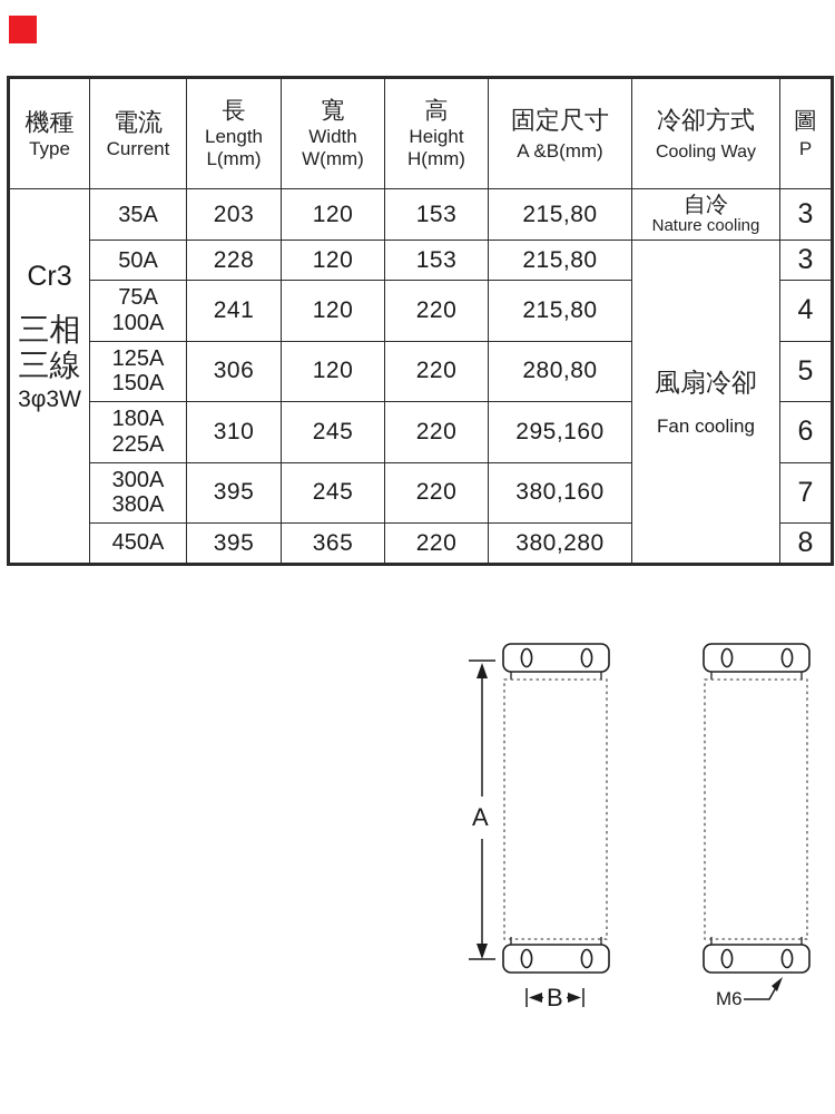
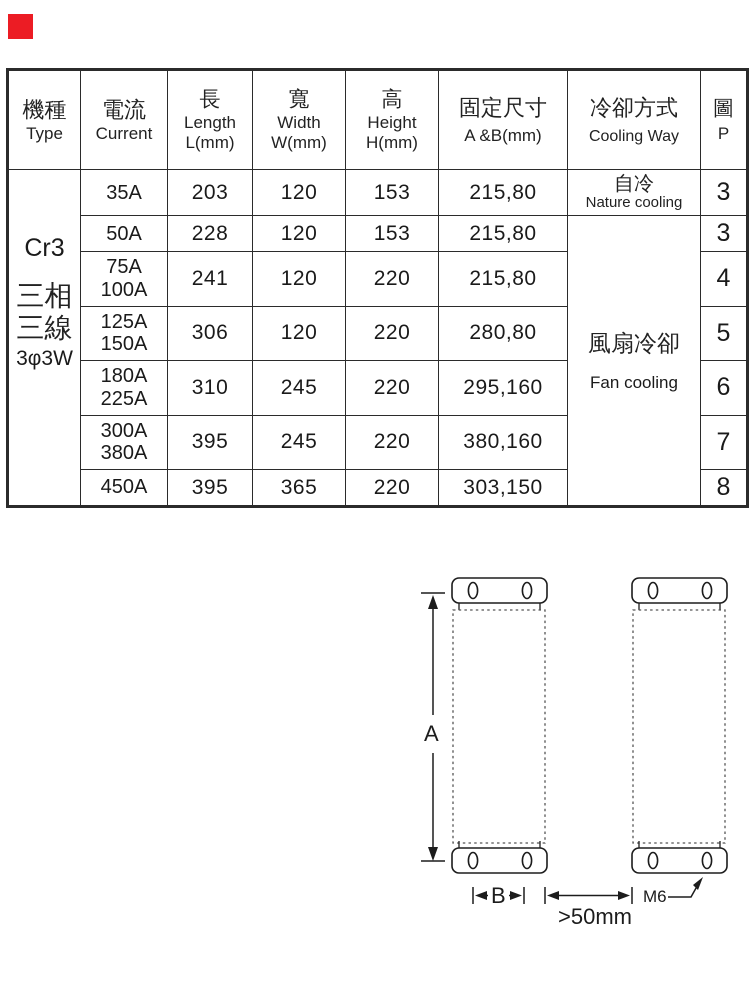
  機種 Type	電流 Current	長 Length L(mm)	寬 Width W(mm)	高 Height H(mm)	固定尺寸 A &B(mm)	冷卻方式 Cooling Way	圖 P
  Cr3 三相 三線 3φ3W	35A	203	120	153	215,80	自冷 Nature cooling	3
  50A	228	120	153	215,80	風扇冷卻 Fan cooling	3
  75A 100A	241	120	220	215,80	4
  125A 150A	306	120	220	280,80	5
  180A 225A	310	245	220	295,160	6
  300A 380A	395	245	220	380,160	7
- 450A	395	365	220	380,280	8
+ 450A	395	365	220	303,150	8
  A
  B
+ >50mm
  M6
